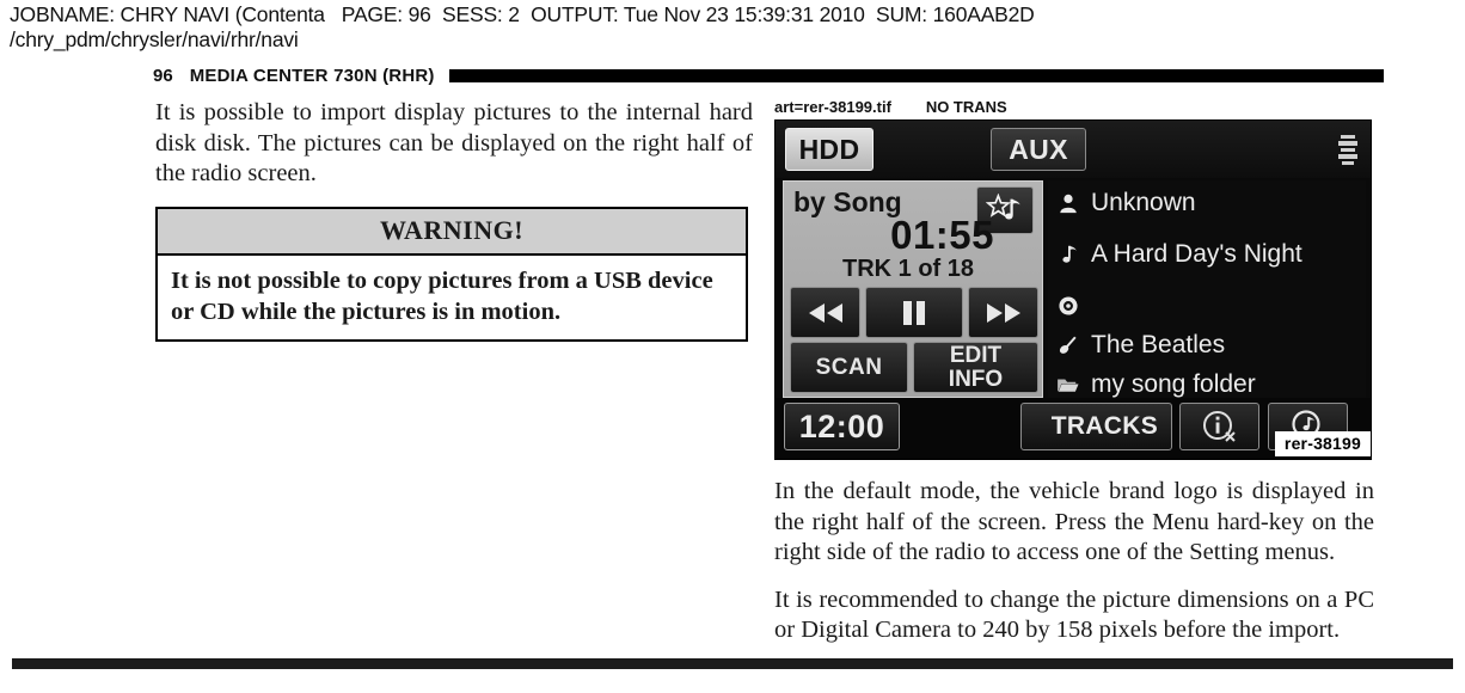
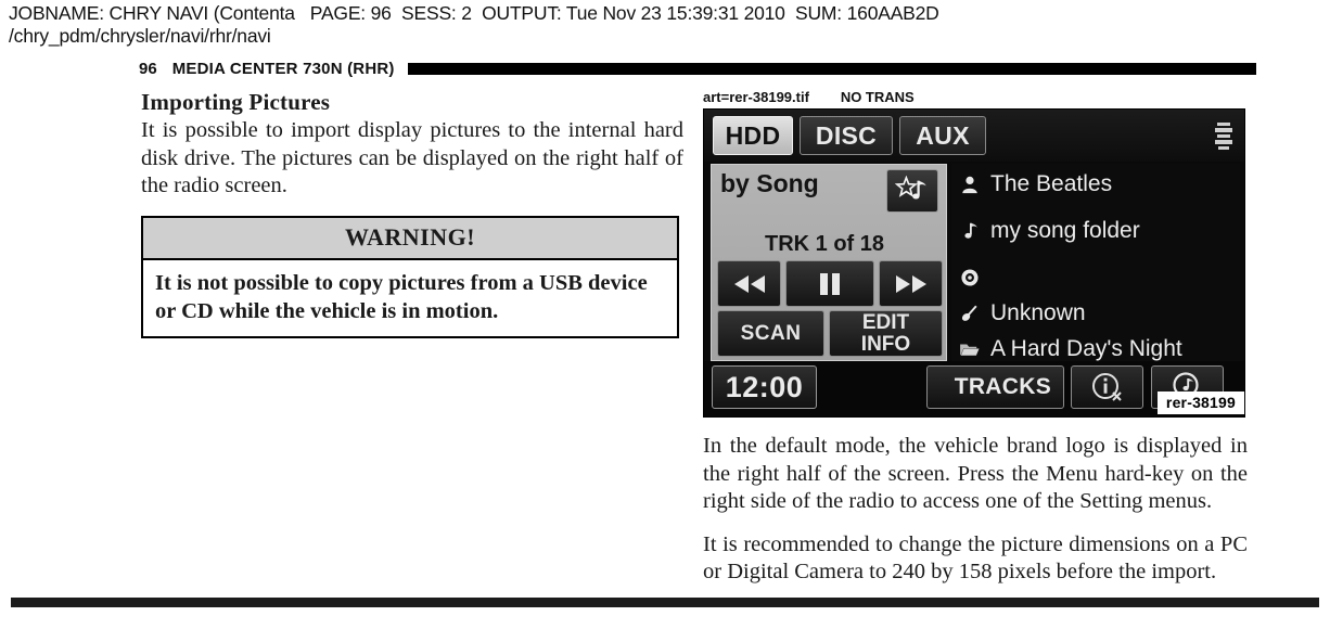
  JOBNAME: CHRY NAVI (Contenta PAGE: 96 SESS: 2 OUTPUT: Tue Nov 23 15:39:31 2010 SUM: 160AAB2D /chry_pdm/chrysler/navi/rhr/navi
  96
  MEDIA CENTER 730N (RHR)
+ Importing Pictures
- It is possible to import display pictures to the internal hard disk disk. The pictures can be displayed on the right half of the radio screen.
+ It is possible to import display pictures to the internal hard disk drive. The pictures can be displayed on the right half of the radio screen.
  WARNING!
- It is not possible to copy pictures from a USB device or CD while the pictures is in motion.
+ It is not possible to copy pictures from a USB device or CD while the vehicle is in motion.
  art=rer-38199.tif NO TRANS
  HDD
+ DISC
  AUX
  by Song
- 01:55
  TRK 1 of 18
  SCAN
  EDIT
  INFO
- Unknown
+ The Beatles
- A Hard Day's Night
+ my song folder
- The Beatles
+ Unknown
- my song folder
+ A Hard Day's Night
  12:00
  TRACKS
  rer-38199
  In the default mode, the vehicle brand logo is displayed in the right half of the screen. Press the Menu hard-key on the right side of the radio to access one of the Setting menus.
  It is recommended to change the picture dimensions on a PC or Digital Camera to 240 by 158 pixels before the import.
